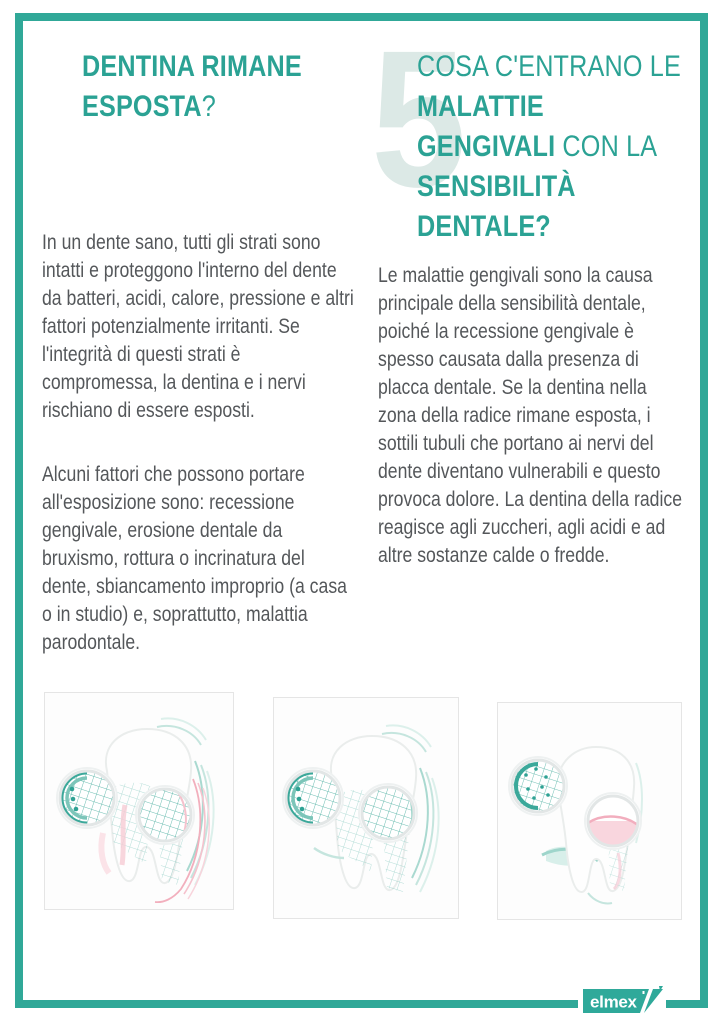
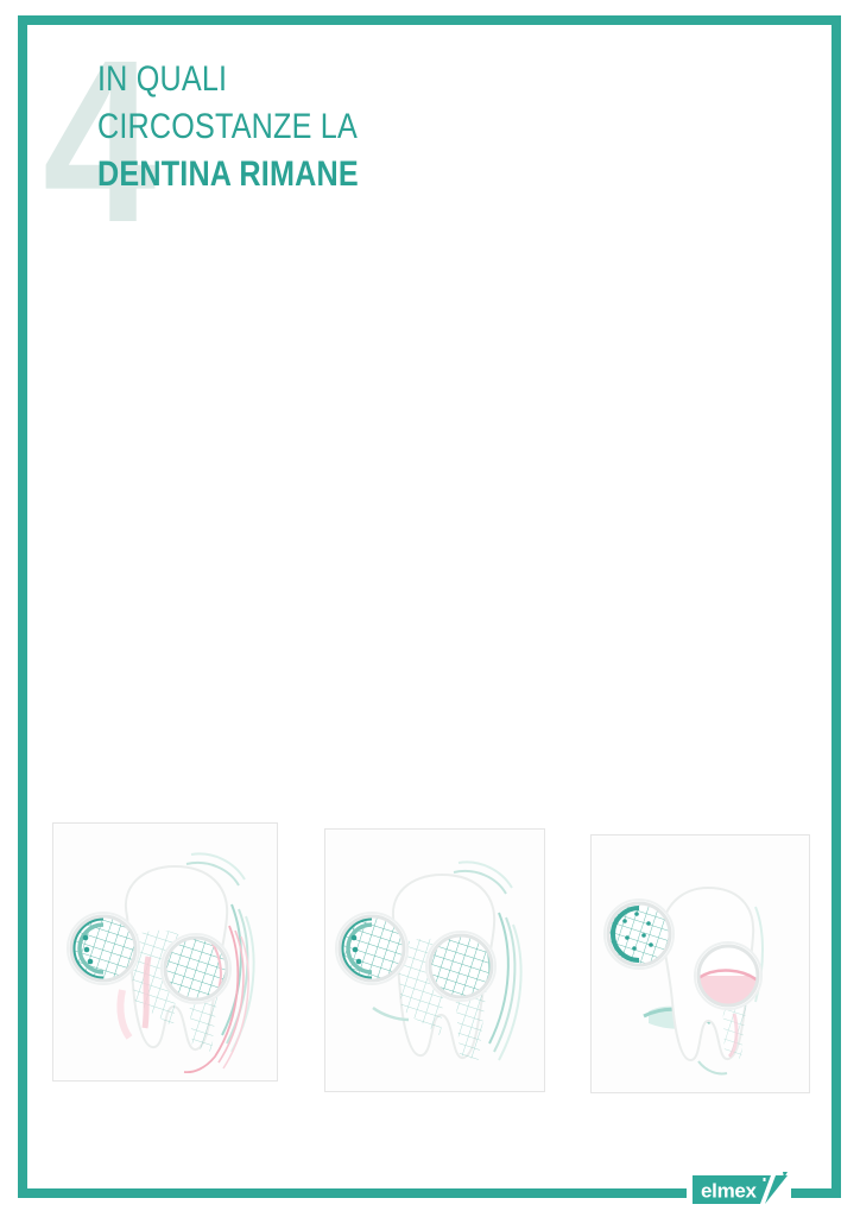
+ 4
+ IN QUALI
+ CIRCOSTANZE LA
  DENTINA RIMANE
- ESPOSTA?
- In un dente sano, tutti gli strati sono intatti e proteggono l'interno del dente da batteri, acidi, calore, pressione e altri fattori potenzialmente irritanti. Se l'integrità di questi strati è compromessa, la dentina e i nervi rischiano di essere esposti.
- Alcuni fattori che possono portare all'esposizione sono: recessione gengivale, erosione dentale da bruxismo, rottura o incrinatura del dente, sbiancamento improprio (a casa o in studio) e, soprattutto, malattia parodontale.
- 5
- COSA C'ENTRANO LE
- MALATTIE
- GENGIVALI CON LA
- SENSIBILITÀ
- DENTALE?
- Le malattie gengivali sono la causa principale della sensibilità dentale, poiché la recessione gengivale è spesso causata dalla presenza di placca dentale. Se la dentina nella zona della radice rimane esposta, i sottili tubuli che portano ai nervi del dente diventano vulnerabili e questo provoca dolore. La dentina della radice reagisce agli zuccheri, agli acidi e ad altre sostanze calde o fredde.
  elmex
